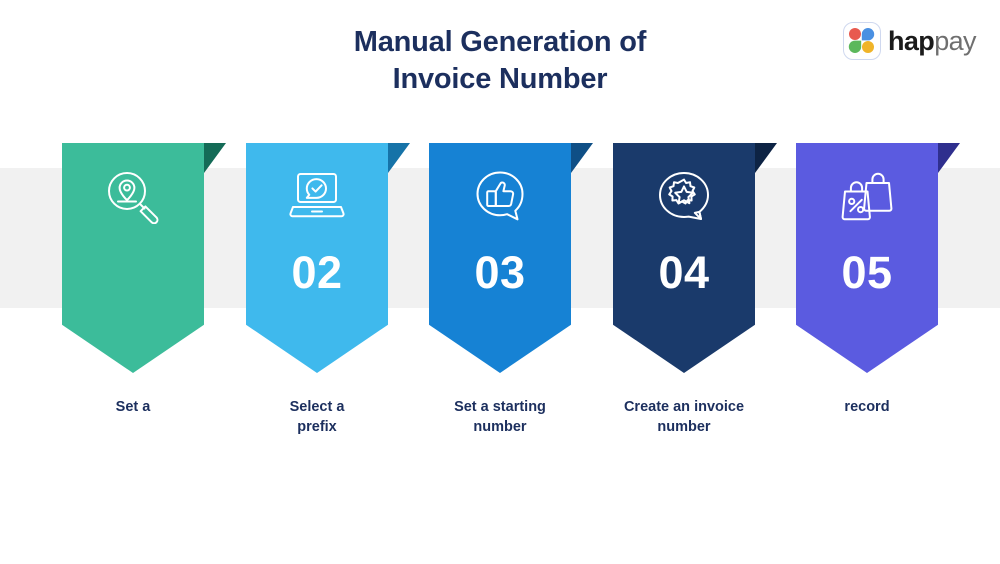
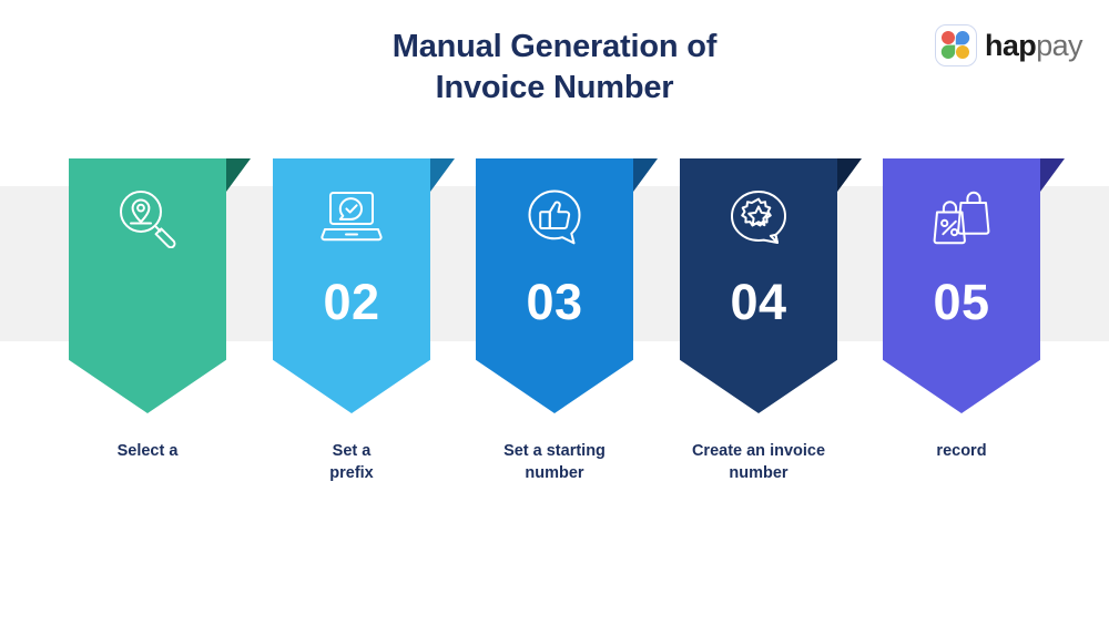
  Manual Generation of
  Invoice Number
  hap
  pay
- Set a
+ Select a
  02
- Select a
+ Set a
  prefix
  03
  Set a starting
  number
  04
  Create an invoice
  number
  05
  record
